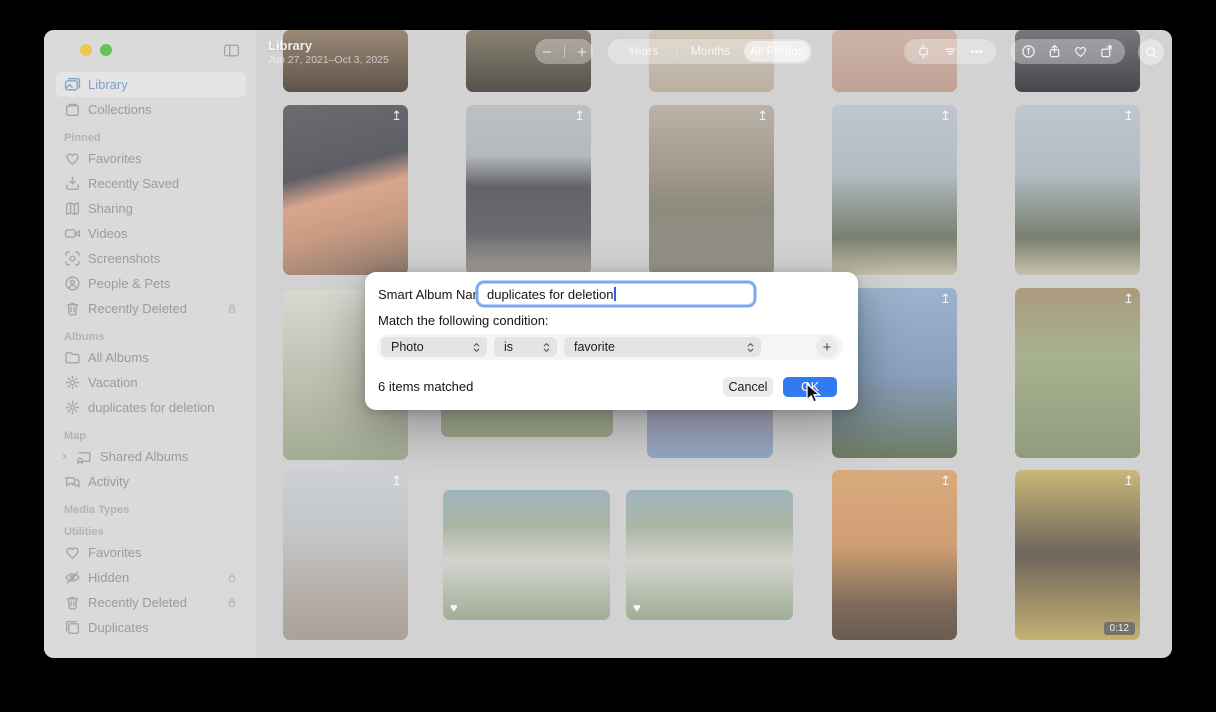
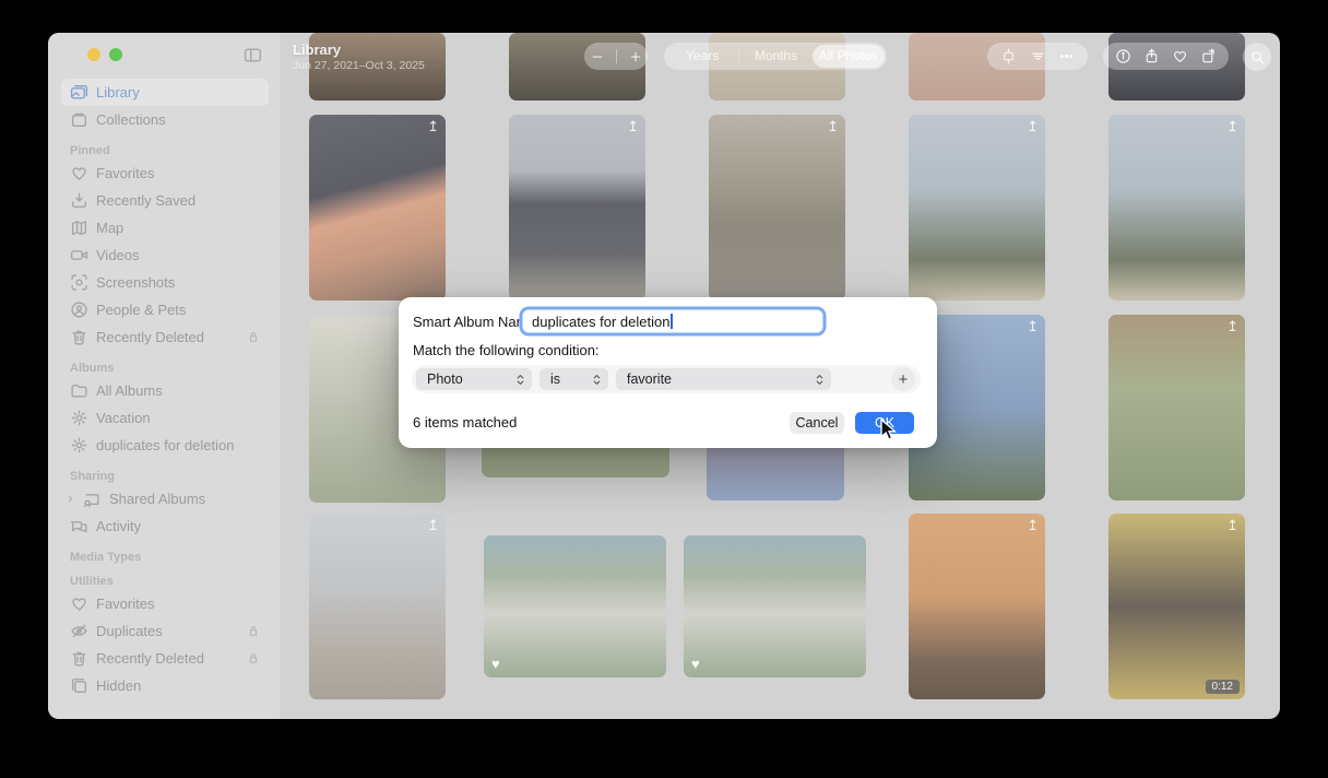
  ↥
  ↥
  ↥
  ↥
  ↥
  ↥
  ↥
  ↥
  ♥
  ♥
  ↥
  ↥
  0:12
  Library
  Jun 27, 2021–Oct 3, 2025
  Years
  Months
  All Photos
  Library
  Collections
  Pinned
  Favorites
  Recently Saved
- Sharing
+ Map
  Videos
  Screenshots
  People & Pets
  Recently Deleted
  Albums
  All Albums
  Vacation
  duplicates for deletion
- Map
+ Sharing
  Shared Albums
  Activity
  Media Types
  Utilities
  Favorites
- Hidden
+ Duplicates
  Recently Deleted
- Duplicates
+ Hidden
  Smart Album Na
  duplicates for deletion
  Match the following condition:
  Photo
  is
  favorite
  +
  6 items matched
  Cancel
  OK
